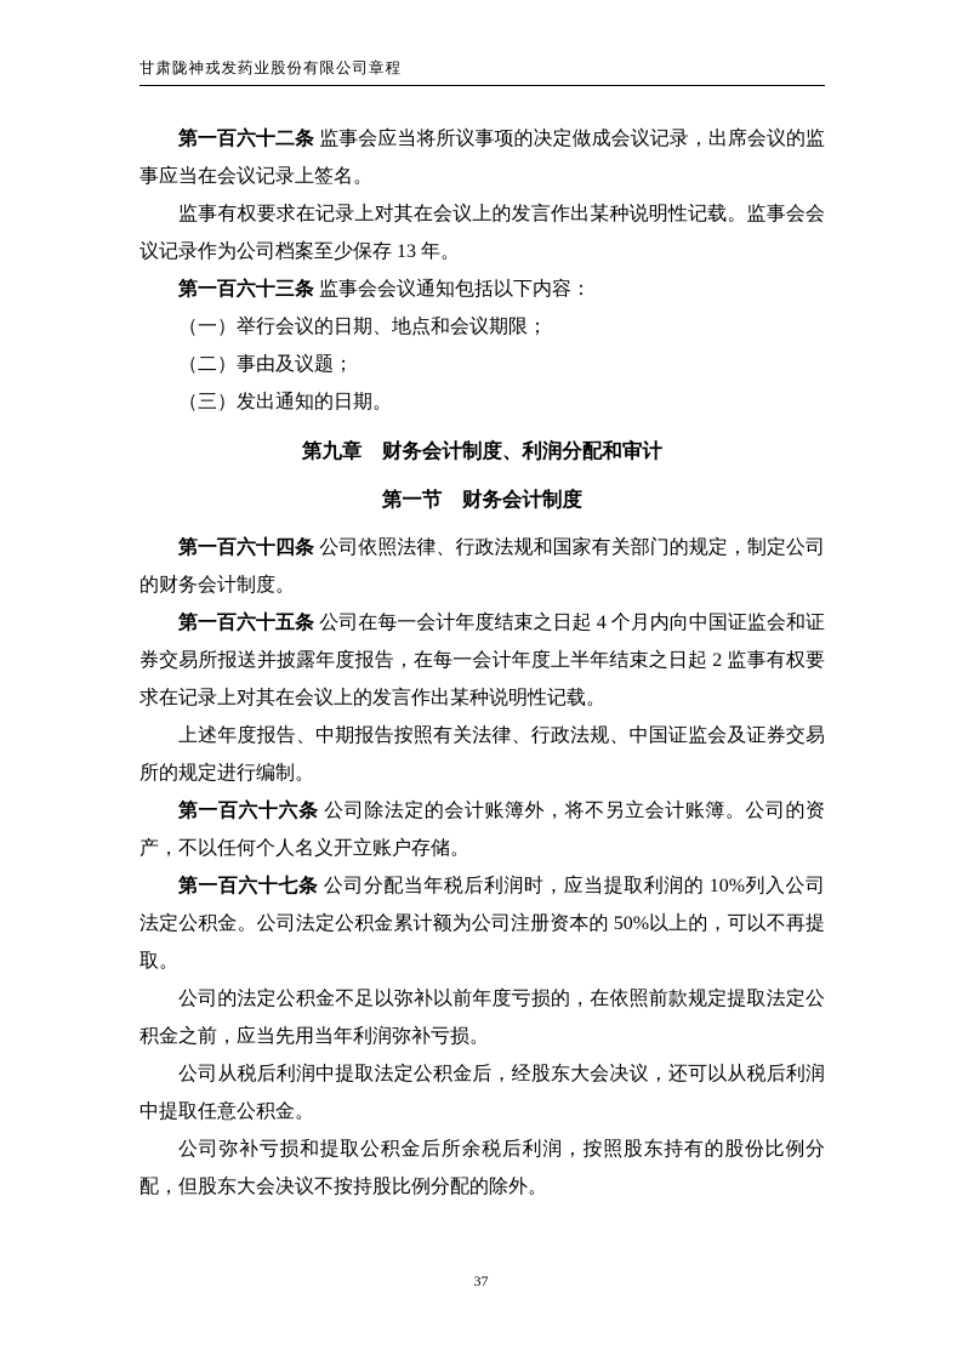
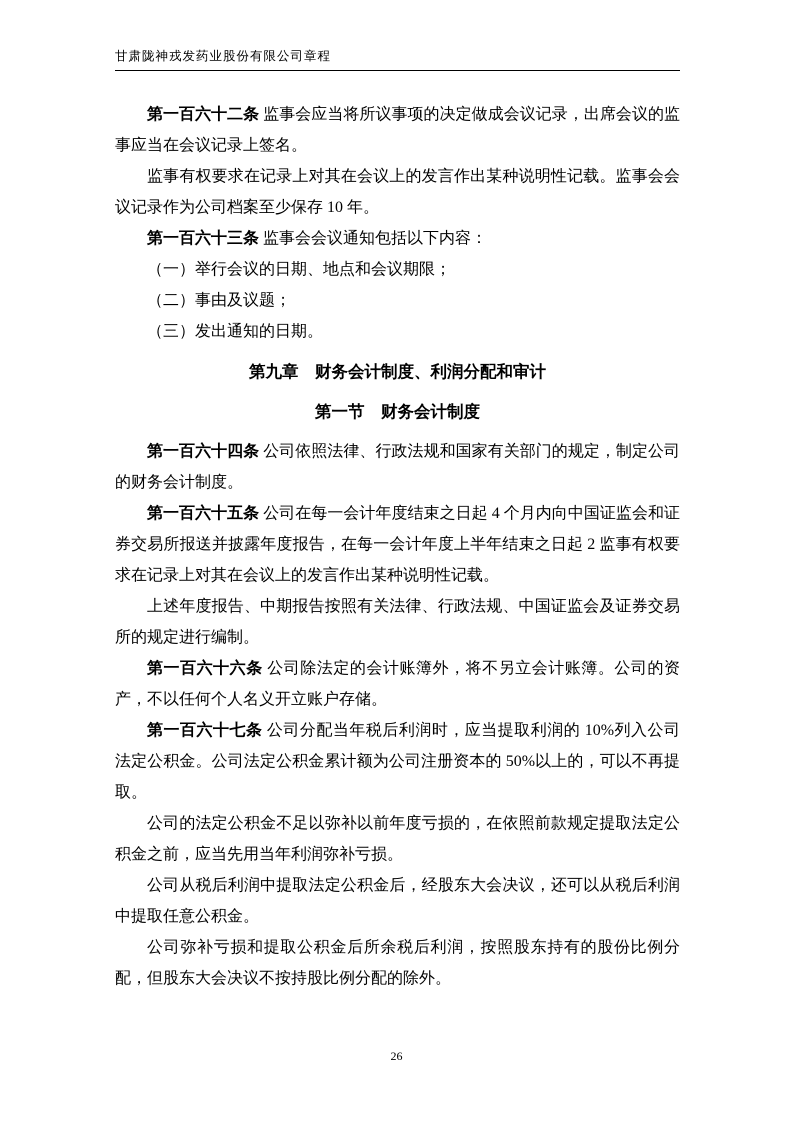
  甘肃陇神戎发药业股份有限公司章程
  第一百六十二条 监事会应当将所议事项的决定做成会议记录，出席会议的监事应当在会议记录上签名。
- 监事有权要求在记录上对其在会议上的发言作出某种说明性记载。监事会会议记录作为公司档案至少保存 13 年。
+ 监事有权要求在记录上对其在会议上的发言作出某种说明性记载。监事会会议记录作为公司档案至少保存 10 年。
  第一百六十三条 监事会会议通知包括以下内容：
  （一）举行会议的日期、地点和会议期限；
  （二）事由及议题；
  （三）发出通知的日期。
  第九章 财务会计制度、利润分配和审计
  第一节 财务会计制度
  第一百六十四条 公司依照法律、行政法规和国家有关部门的规定，制定公司的财务会计制度。
  第一百六十五条 公司在每一会计年度结束之日起 4 个月内向中国证监会和证券交易所报送并披露年度报告，在每一会计年度上半年结束之日起 2 监事有权要求在记录上对其在会议上的发言作出某种说明性记载。
  上述年度报告、中期报告按照有关法律、行政法规、中国证监会及证券交易所的规定进行编制。
  第一百六十六条 公司除法定的会计账簿外，将不另立会计账簿。公司的资产，不以任何个人名义开立账户存储。
  第一百六十七条 公司分配当年税后利润时，应当提取利润的 10%列入公司法定公积金。公司法定公积金累计额为公司注册资本的 50%以上的，可以不再提取。
  公司的法定公积金不足以弥补以前年度亏损的，在依照前款规定提取法定公积金之前，应当先用当年利润弥补亏损。
  公司从税后利润中提取法定公积金后，经股东大会决议，还可以从税后利润中提取任意公积金。
  公司弥补亏损和提取公积金后所余税后利润，按照股东持有的股份比例分配，但股东大会决议不按持股比例分配的除外。
- 37
+ 26
